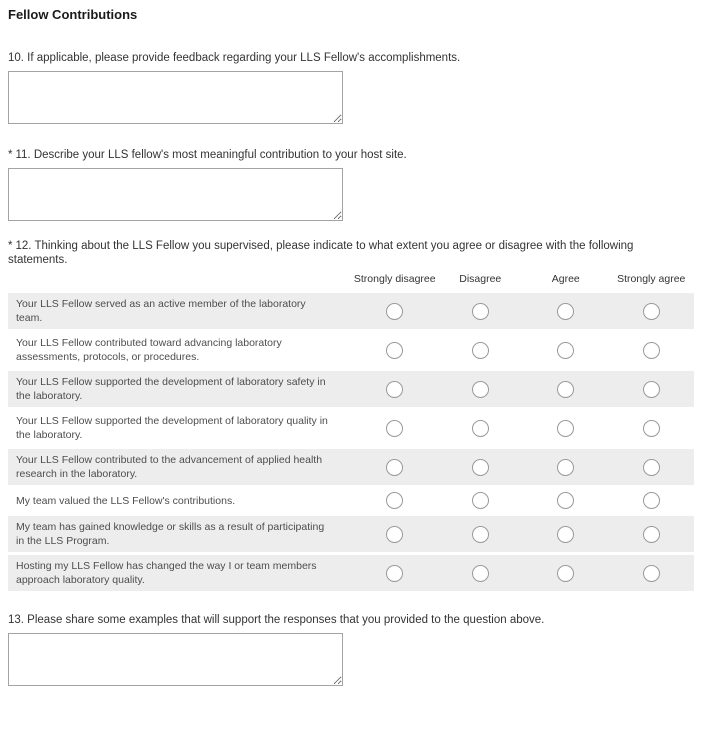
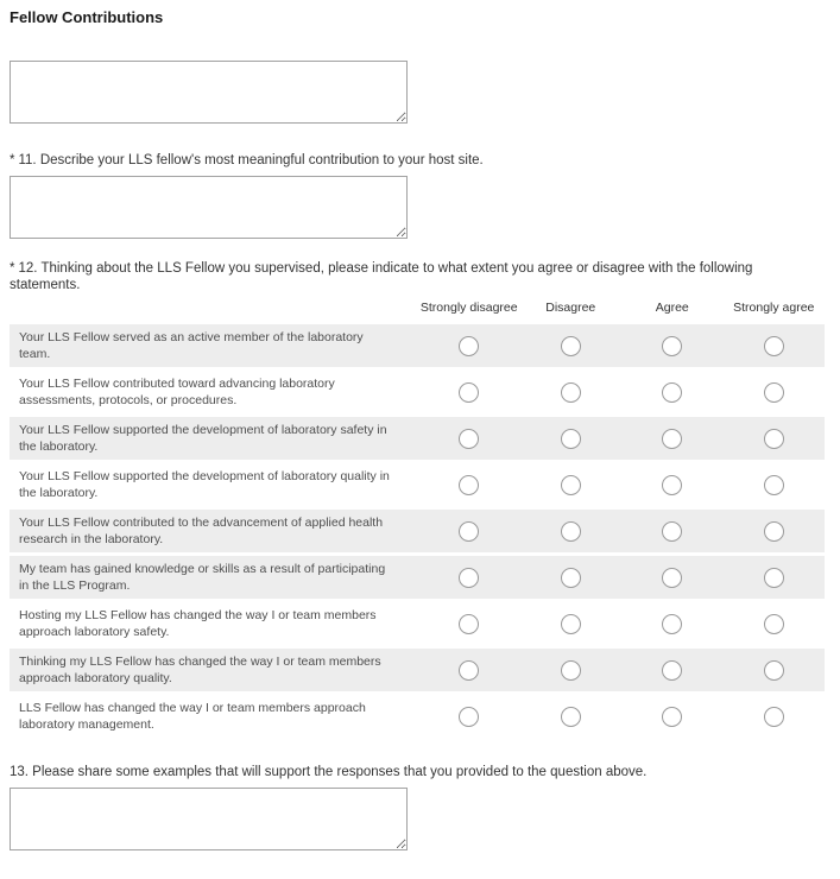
  Fellow Contributions
- 10. If applicable, please provide feedback regarding your LLS Fellow's accomplishments.
  * 11. Describe your LLS fellow's most meaningful contribution to your host site.
  * 12. Thinking about the LLS Fellow you supervised, please indicate to what extent you agree or disagree with the following statements.
  Strongly disagree
  Disagree
  Agree
  Strongly agree
  Your LLS Fellow served as an active member of the laboratory team.
  Your LLS Fellow contributed toward advancing laboratory assessments, protocols, or procedures.
  Your LLS Fellow supported the development of laboratory safety in the laboratory.
  Your LLS Fellow supported the development of laboratory quality in the laboratory.
  Your LLS Fellow contributed to the advancement of applied health research in the laboratory.
- My team valued the LLS Fellow's contributions.
  My team has gained knowledge or skills as a result of participating in the LLS Program.
+ Hosting my LLS Fellow has changed the way I or team members approach laboratory safety.
- Hosting my LLS Fellow has changed the way I or team members approach laboratory quality.
+ Thinking my LLS Fellow has changed the way I or team members approach laboratory quality.
+ LLS Fellow has changed the way I or team members approach laboratory management.
  13. Please share some examples that will support the responses that you provided to the question above.
